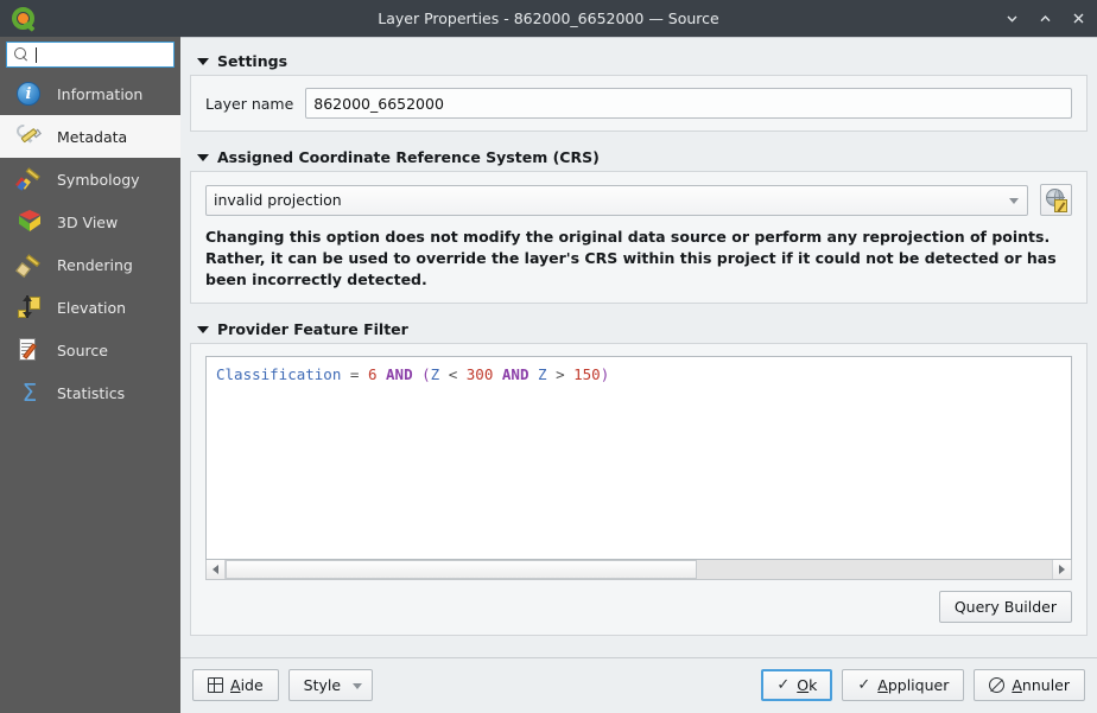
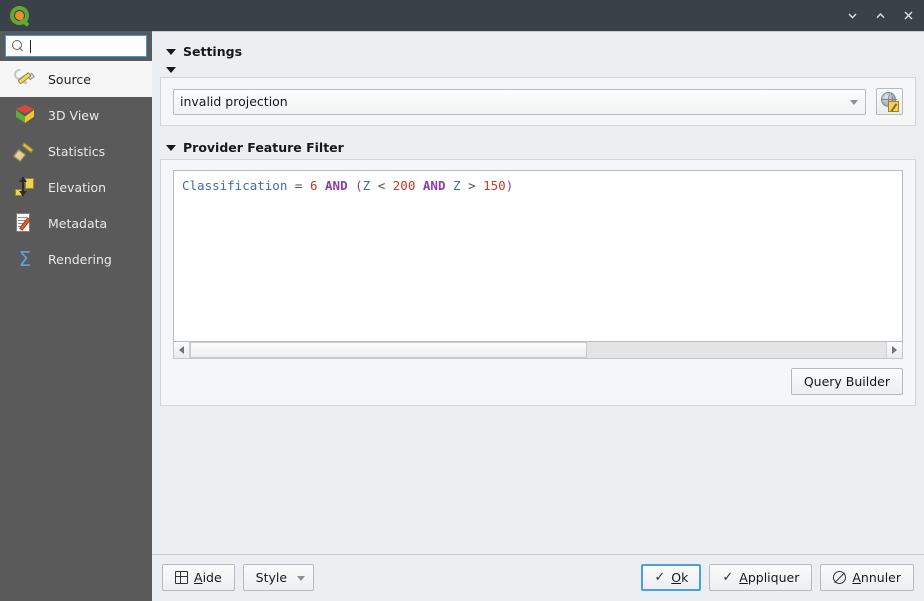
- Layer Properties - 862000_6652000 — Source
- i
- Information
- Metadata
+ Source
- Symbology
  3D View
- Rendering
+ Statistics
  Elevation
- Source
+ Metadata
  Σ
- Statistics
+ Rendering
  Settings
- Layer name
- 862000_6652000
- Assigned Coordinate Reference System (CRS)
  invalid projection
- Changing this option does not modify the original data source or perform any reprojection of points. Rather, it can be used to override the layer's CRS within this project if it could not be detected or has been incorrectly detected.
  Provider Feature Filter
- Classification = 6 AND (Z < 300 AND Z > 150)
+ Classification = 6 AND (Z < 200 AND Z > 150)
  Query Builder
  Aide
  Style
  ✓
  Ok
  ✓
  Appliquer
  Annuler
